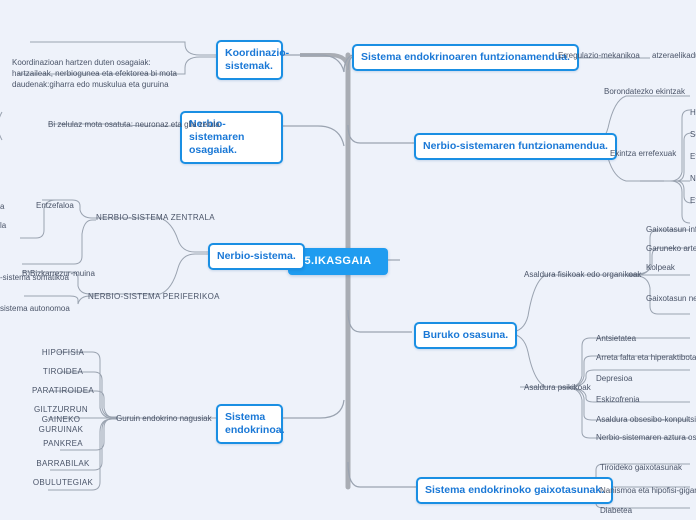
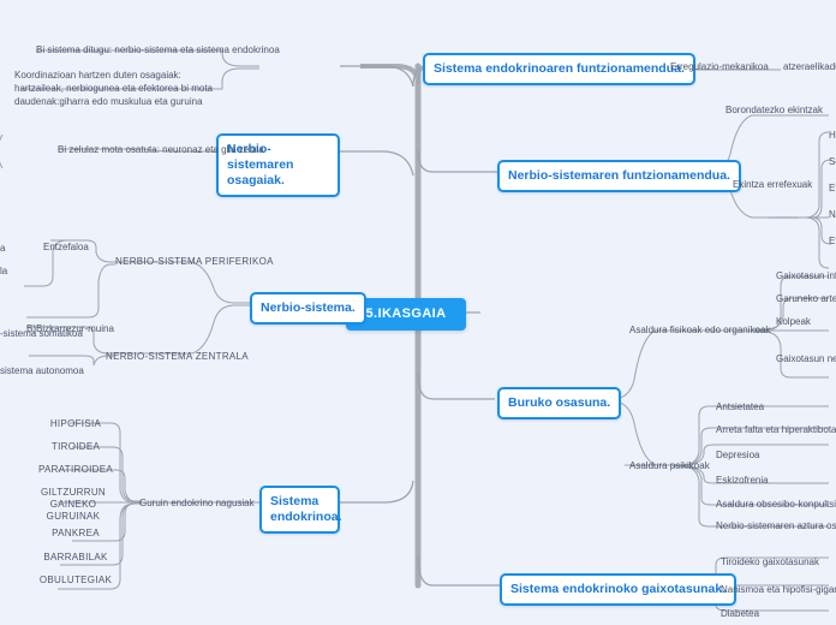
  5.IKASGAIA
- Koordinazio-sistemak.
  Nerbio-sistemaren osagaiak.
  Nerbio-sistema.
  Sistema endokrinoa.
  Sistema endokrinoaren funtzionamendua.
  Nerbio-sistemaren funtzionamendua.
  Buruko osasuna.
  Sistema endokrinoko gaixotasunak.
+ Bi sistema ditugu: nerbio-sistema eta sistema endokrinoa
  Koordinazioan hartzen duten osagaiak: hartzaileak, nerbiogunea eta efektorea bi mota daudenak:giharra edo muskulua eta guruina
  Bi zelulaz mota osatuta: neuronaz eta glia zelula
- NERBIO-SISTEMA ZENTRALA
+ NERBIO-SISTEMA PERIFERIKOA
  Entzefaloa
  a
  la
  B)Bizkarrezur-muina
- NERBIO-SISTEMA PERIFERIKOA
+ NERBIO-SISTEMA ZENTRALA
  -sistema somatikoa
  sistema autonomoa
  Guruin endokrino nagusiak
  HIPOFISIA
  TIROIDEA
  PARATIROIDEA
  GILTZURRUN GAINEKO GURUINAK
  PANKREA
  BARRABILAK
  OBULUTEGIAK
  Erregulazio-mekanikoa
  atzeraelikad
  Borondatezko ekintzak
  Ekintza errefexuak
  H
  N
  Asaldura fisikoak edo organikoak
  Gaixotasun in
  Garuneko arte
  Kolpeak
  Gaixotasun ne
  Asaldura psikikoak
  Antsietatea
  Arreta falta eta hiperaktibota
  Depresioa
  Eskizofrenia
  Asaldura obsesibo-konpultsi
  Nerbio-sistemaren aztura os
  Tiroideko gaixotasunak
  Nanismoa eta hipofisi-giga
  Diabetea
